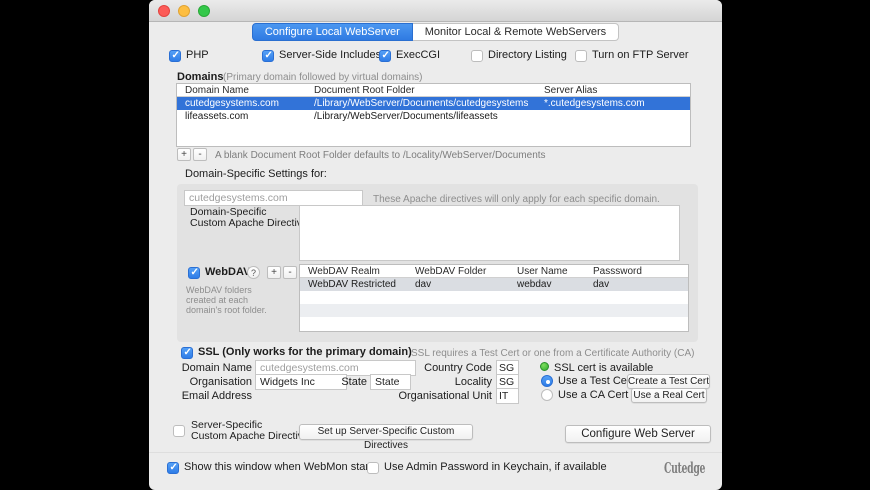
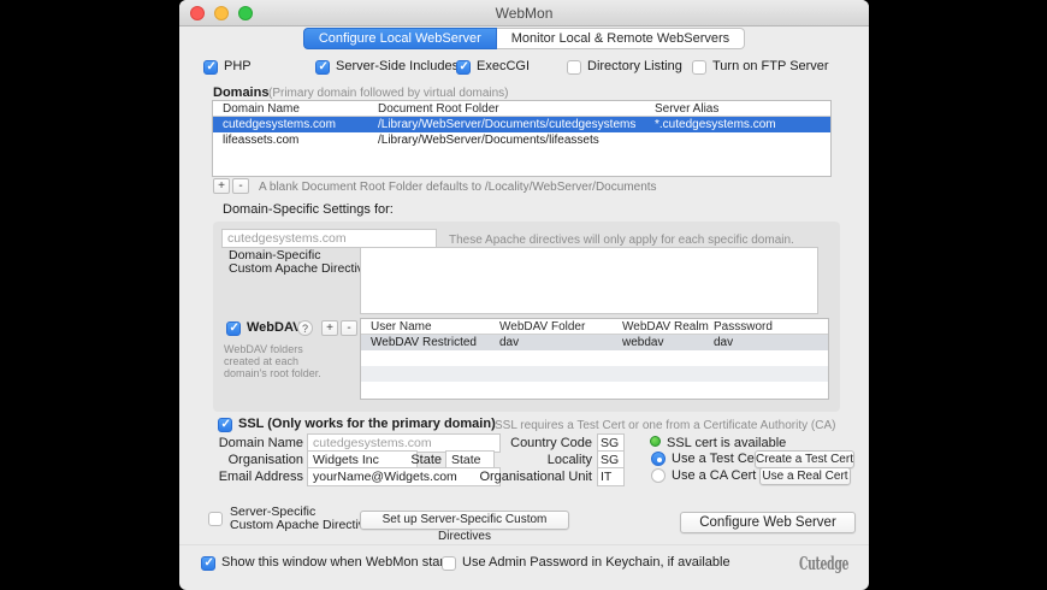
+ WebMon
  Configure Local WebServer
  Monitor Local & Remote WebServers
  PHP
  Server-Side Include
  ExecCGI
  Directory Listing
  Turn on FTP Server
  Domains
  (Primary domain followed by virtual domains)
  Domain Name
  Document Root Folder
  Server Alias
  cutedgesystems.com
  /Library/WebServer/Documents/cutedgesystems
  *.cutedgesystems.com
  lifeassets.com
  /Library/WebServer/Documents/lifeassets
  +
  -
  A blank Document Root Folder defaults to /Locality/WebServer/Documents
  Domain-Specific Settings for:
  cutedgesystems.com
  These Apache directives will only apply for each specific domain.
  Domain-Specific
  Custom Apache Directi
  WebDA
  ?
  +
  -
  WebDAV folders
  created at each
  domain's root folder.
- WebDAV Realm
+ User Name
  WebDAV Folder
- User Name
+ WebDAV Realm
  Passsword
  WebDAV Restricted
  dav
  webdav
  dav
  SSL (Only works for the primary domain)
  SSL requires a Test Cert or one from a Certificate Authority (CA)
  Domain Name
  cutedgesystems.com
  Organisation
  Widgets Inc
  State
  State
  Email Address
+ yourName@Widgets.com
  Country Code
  SG
  Locality
  SG
  Organisational Unit
  IT
  SSL cert is available
  Use a Test Ce
  Create a Test Cert
  Use a CA Cert
  Use a Real Cert
  Server-Specific
  Custom Apache Directi
  Set up Server-Specific Custom Directives
  Configure Web Server
  Show this window when WebMon sta
  Use Admin Password in Keychain, if available
  Cutedge
